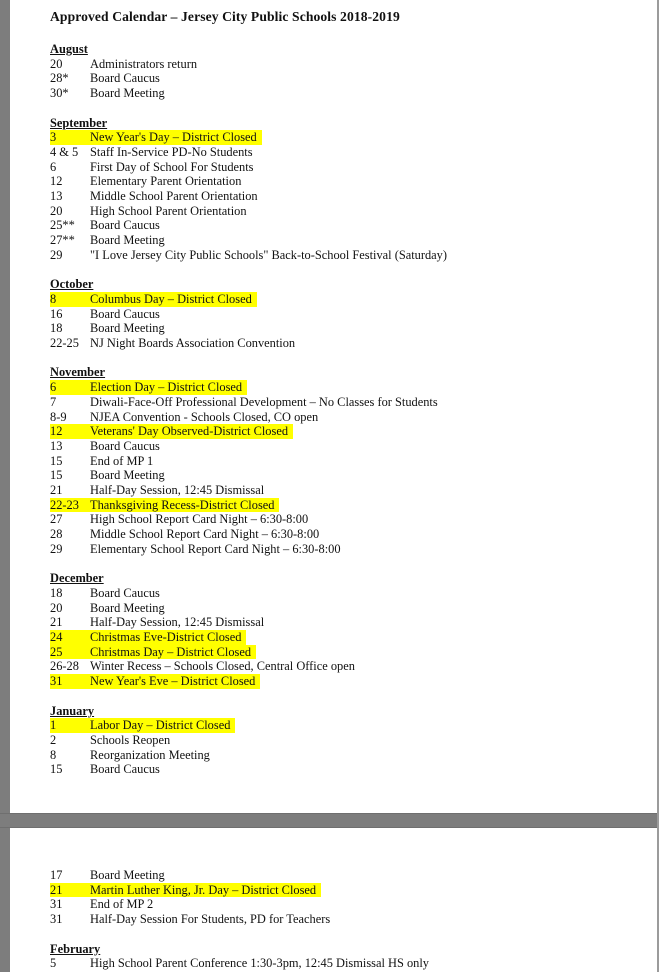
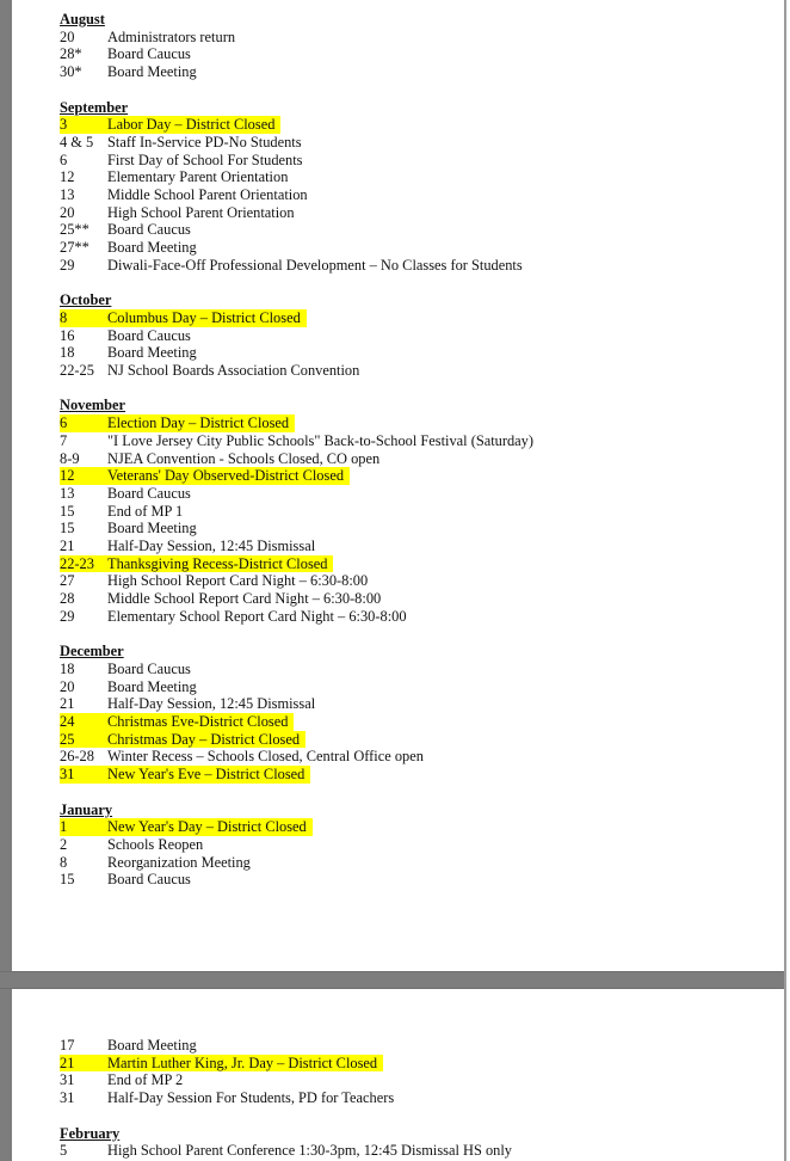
- Approved Calendar – Jersey City Public Schools 2018-2019
  August
  20
  Administrators return
  28*
  Board Caucus
  30*
  Board Meeting
  September
  3
- New Year's Day – District Closed
+ Labor Day – District Closed
  4 & 5
  Staff In-Service PD-No Students
  6
  First Day of School For Students
  12
  Elementary Parent Orientation
  13
  Middle School Parent Orientation
  20
  High School Parent Orientation
  25**
  Board Caucus
  27**
  Board Meeting
  29
- "I Love Jersey City Public Schools" Back-to-School Festival (Saturday)
+ Diwali-Face-Off Professional Development – No Classes for Students
  October
  8
  Columbus Day – District Closed
  16
  Board Caucus
  18
  Board Meeting
  22-25
- NJ Night Boards Association Convention
+ NJ School Boards Association Convention
  November
  6
  Election Day – District Closed
  7
- Diwali-Face-Off Professional Development – No Classes for Students
+ "I Love Jersey City Public Schools" Back-to-School Festival (Saturday)
  8-9
  NJEA Convention - Schools Closed, CO open
  12
  Veterans' Day Observed-District Closed
  13
  Board Caucus
  15
  End of MP 1
  15
  Board Meeting
  21
  Half-Day Session, 12:45 Dismissal
  22-23
  Thanksgiving Recess-District Closed
  27
  High School Report Card Night – 6:30-8:00
  28
  Middle School Report Card Night – 6:30-8:00
  29
  Elementary School Report Card Night – 6:30-8:00
  December
  18
  Board Caucus
  20
  Board Meeting
  21
  Half-Day Session, 12:45 Dismissal
  24
  Christmas Eve-District Closed
  25
  Christmas Day – District Closed
  26-28
  Winter Recess – Schools Closed, Central Office open
  31
  New Year's Eve – District Closed
  January
  1
- Labor Day – District Closed
+ New Year's Day – District Closed
  2
  Schools Reopen
  8
  Reorganization Meeting
  15
  Board Caucus
  17
  Board Meeting
  21
  Martin Luther King, Jr. Day – District Closed
  31
  End of MP 2
  31
  Half-Day Session For Students, PD for Teachers
  February
  5
  High School Parent Conference 1:30-3pm, 12:45 Dismissal HS only
